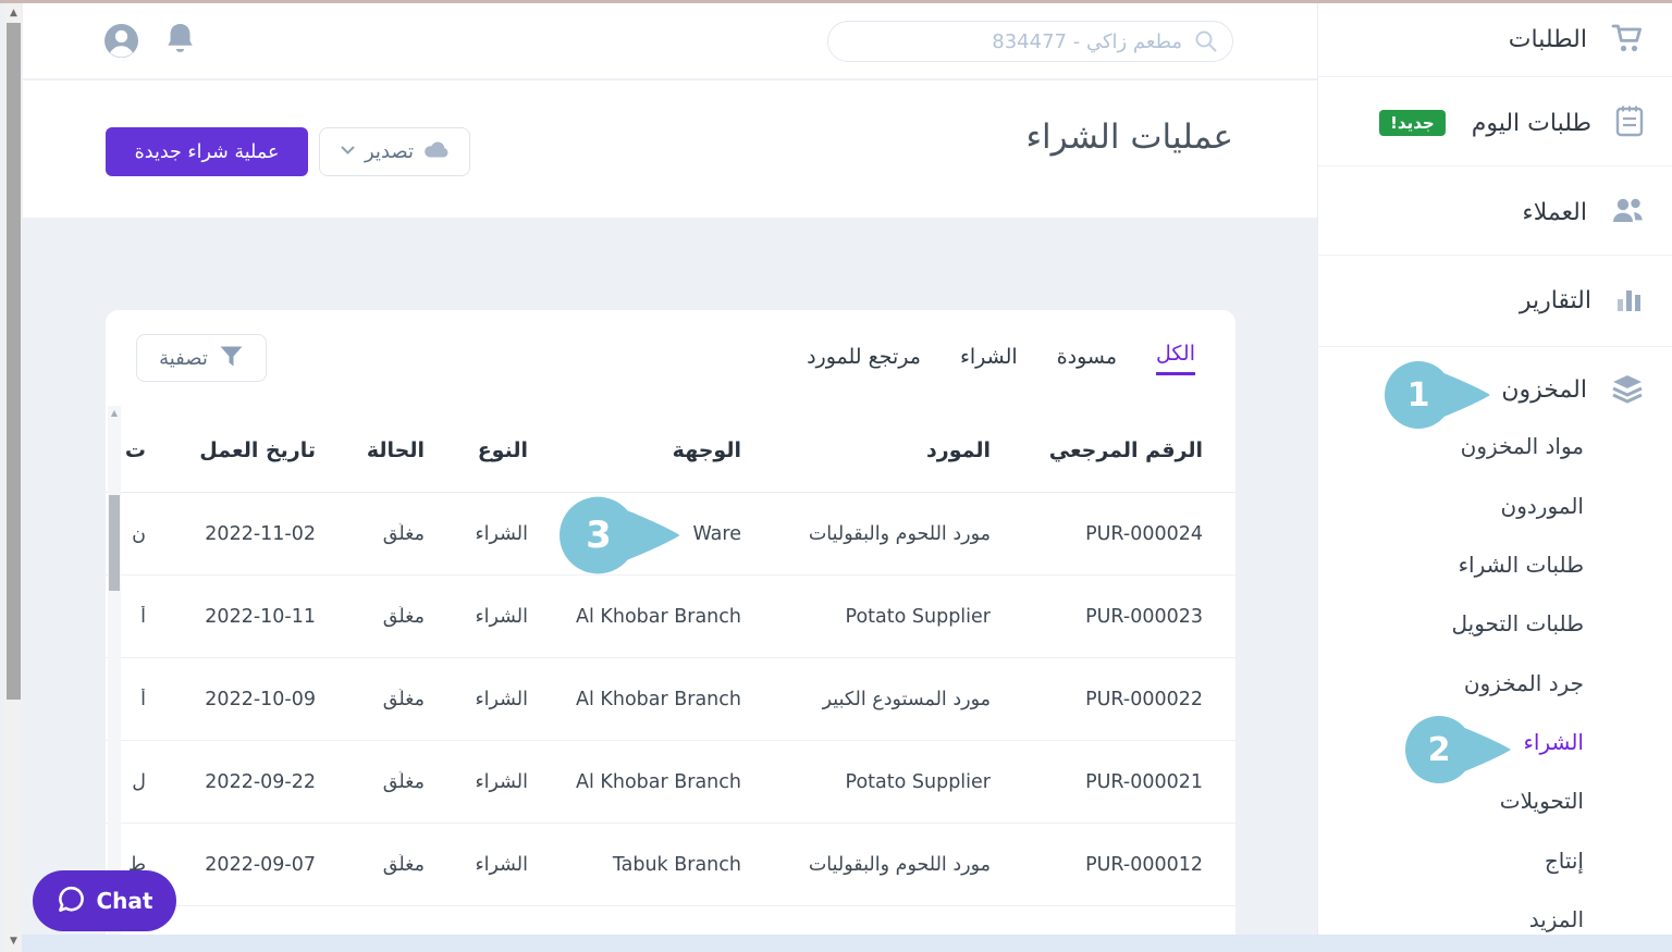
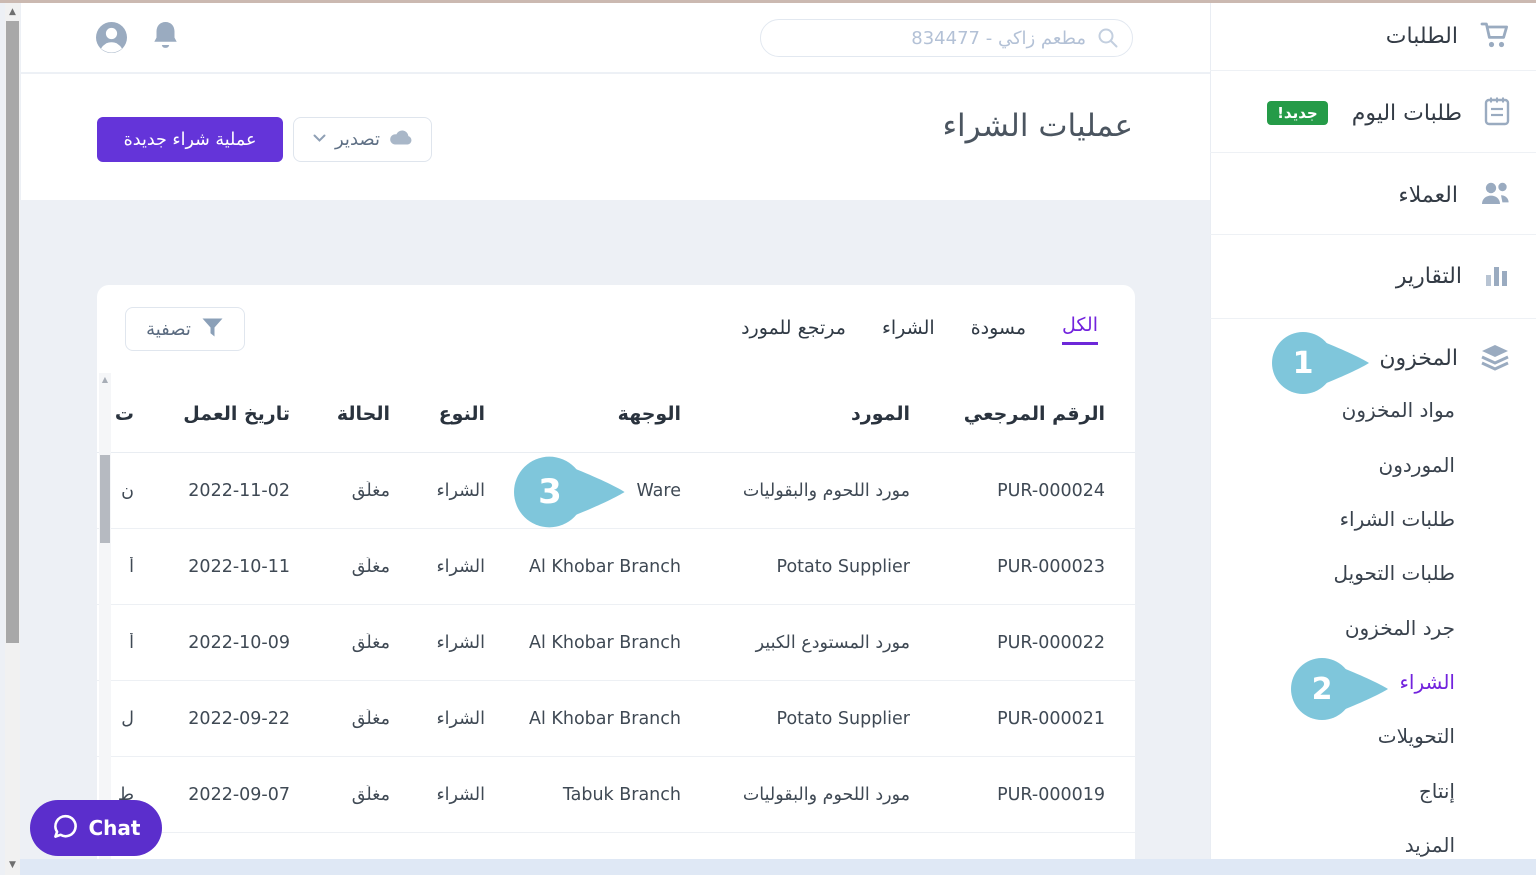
  ▲
  ▼
  الطلبات
  طلبات اليوم
  جديد!
  العملاء
  التقارير
  المخزون
  مواد المخزون
  الموردون
  طلبات الشراء
  طلبات التحويل
  جرد المخزون
  الشراء
  التحويلات
  إنتاج
  المزيد
  عمليات الشراء
  عملية شراء جديدة
  تصدير
  الكل
  مسودة
  الشراء
  مرتجع للمورد
  تصفية
  الرقم المرجعي
  المورد
  الوجهة
  النوع
  الحالة
  تاريخ العمل
  ت
  PUR-000024
  مورد اللحوم والبقوليات
  Ware
  الشراء
  مغلَق
  2022-11-02
  ن
  PUR-000023
  Potato Supplier
  Al Khobar Branch
  الشراء
  مغلَق
  2022-10-11
  أ
  PUR-000022
  مورد المستودع الكبير
  Al Khobar Branch
  الشراء
  مغلَق
  2022-10-09
  أ
  PUR-000021
  Potato Supplier
  Al Khobar Branch
  الشراء
  مغلَق
  2022-09-22
  ل
- PUR-000012
+ PUR-000019
  مورد اللحوم والبقوليات
  Tabuk Branch
  الشراء
  مغلَق
  2022-09-07
  ط
  ▲
  1
  2
  3
  Chat
